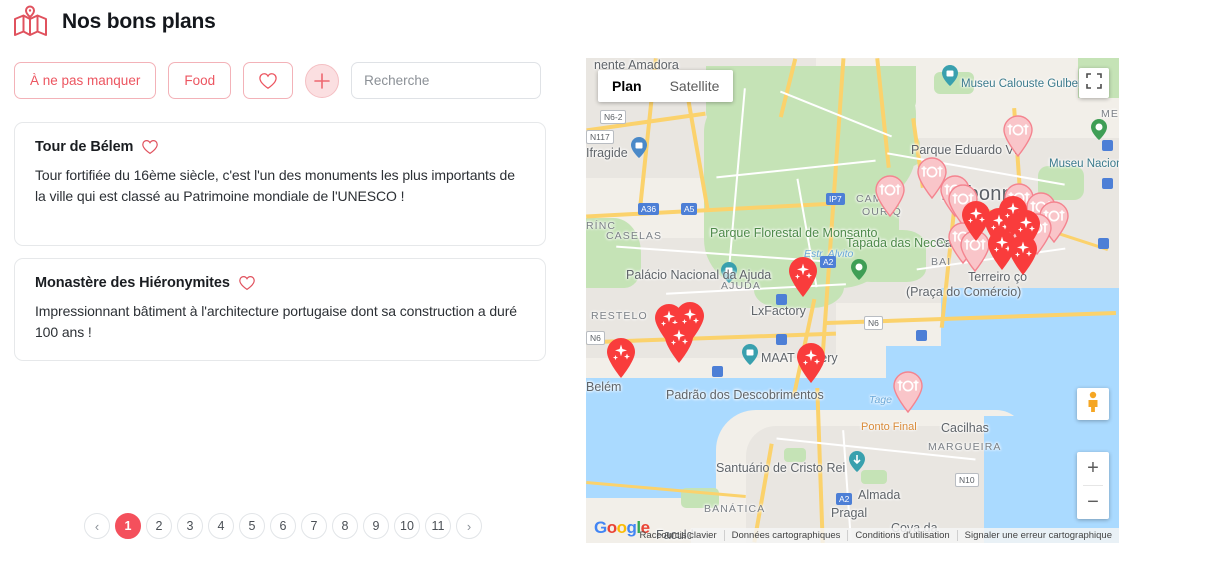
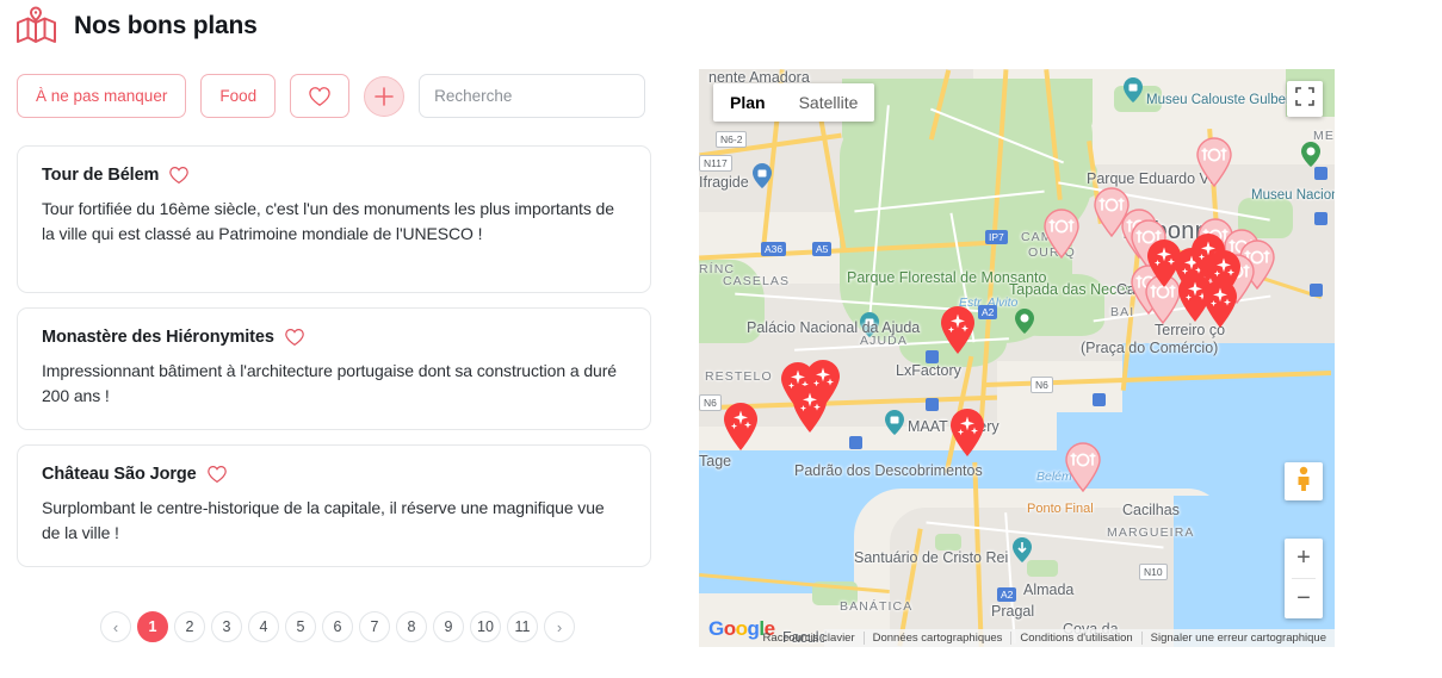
  Nos bons plans
  À ne pas manquer
  Food
  Recherche
  Tour de Bélem
  Tour fortifiée du 16ème siècle, c'est l'un des monuments les plus importants de la ville qui est classé au Patrimoine mondiale de l'UNESCO !
  Monastère des Hiéronymites
- Impressionnant bâtiment à l'architecture portugaise dont sa construction a duré 100 ans !
+ Impressionnant bâtiment à l'architecture portugaise dont sa construction a duré 200 ans !
+ Château São Jorge
+ Surplombant le centre-historique de la capitale, il réserve une magnifique vue de la ville !
  ‹
  1
  2
  3
  4
  5
  6
  7
  8
  9
  10
  11
  ›
  Parque Florestal de Monsanto
  Parque Eduardo V
  Museu Calouste Gulbe
  CASELAS
  RESTELO
  AJUDA
  BAI
  OURQ
  RÍNC
  MARGUEIRA
  BANÁTICA
  Palácio Nacional da Ajuda
  LxFactory
  Padrão dos Descobrimentos
- Belém
+ Tage
  Terreiro ço
  (Praça do Comércio)
  Ifragide
  nente Amadora
  Cacilhas
  Almada
  Pragal
  Cova da
  Faculd
  Santuário de Cristo Rei
  Ponto Final
- Tage
+ Belém
  Estr. Alvito
  N6-2
  N117
  A36
  A5
  IP7
  A2
  N6
  N6
  N10
  A2
  Plan
  Satellite
  +
  −
  Google
  Raccourcis clavier
  Données cartographiques
  Conditions d'utilisation
  Signaler une erreur cartographique
